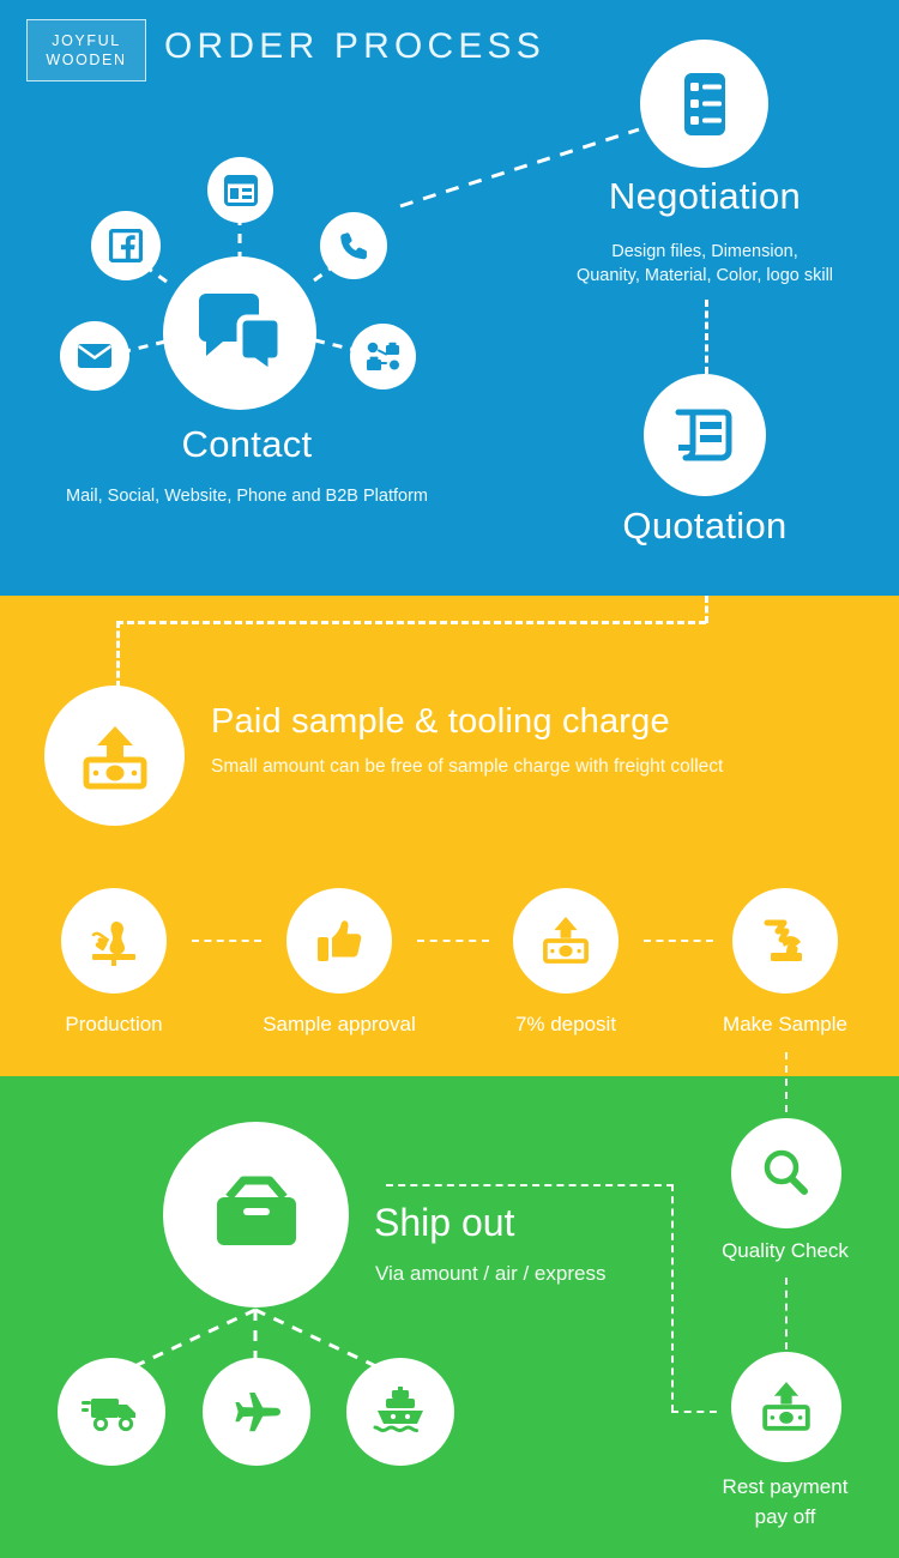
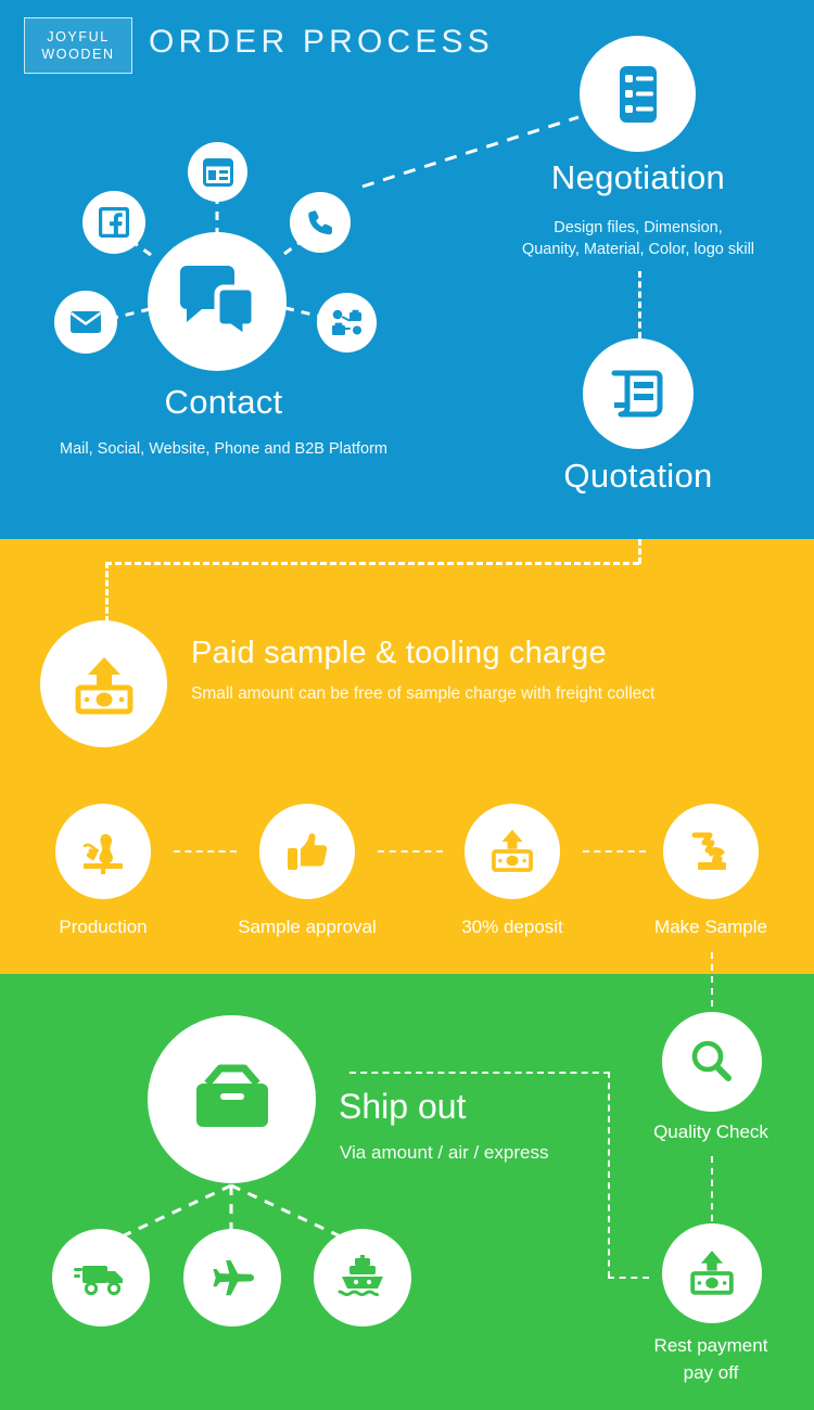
  JOYFUL
  WOODEN
  ORDER PROCESS
  Negotiation
  Design files, Dimension,
  Quanity, Material, Color, logo skill
  Quotation
  Contact
  Mail, Social, Website, Phone and B2B Platform
  Paid sample & tooling charge
  Small amount can be free of sample charge with freight collect
  Production
  Sample approval
- 7% deposit
+ 30% deposit
  Make Sample
  Ship out
  Via amount / air / express
  Quality Check
  Rest payment
  pay off
